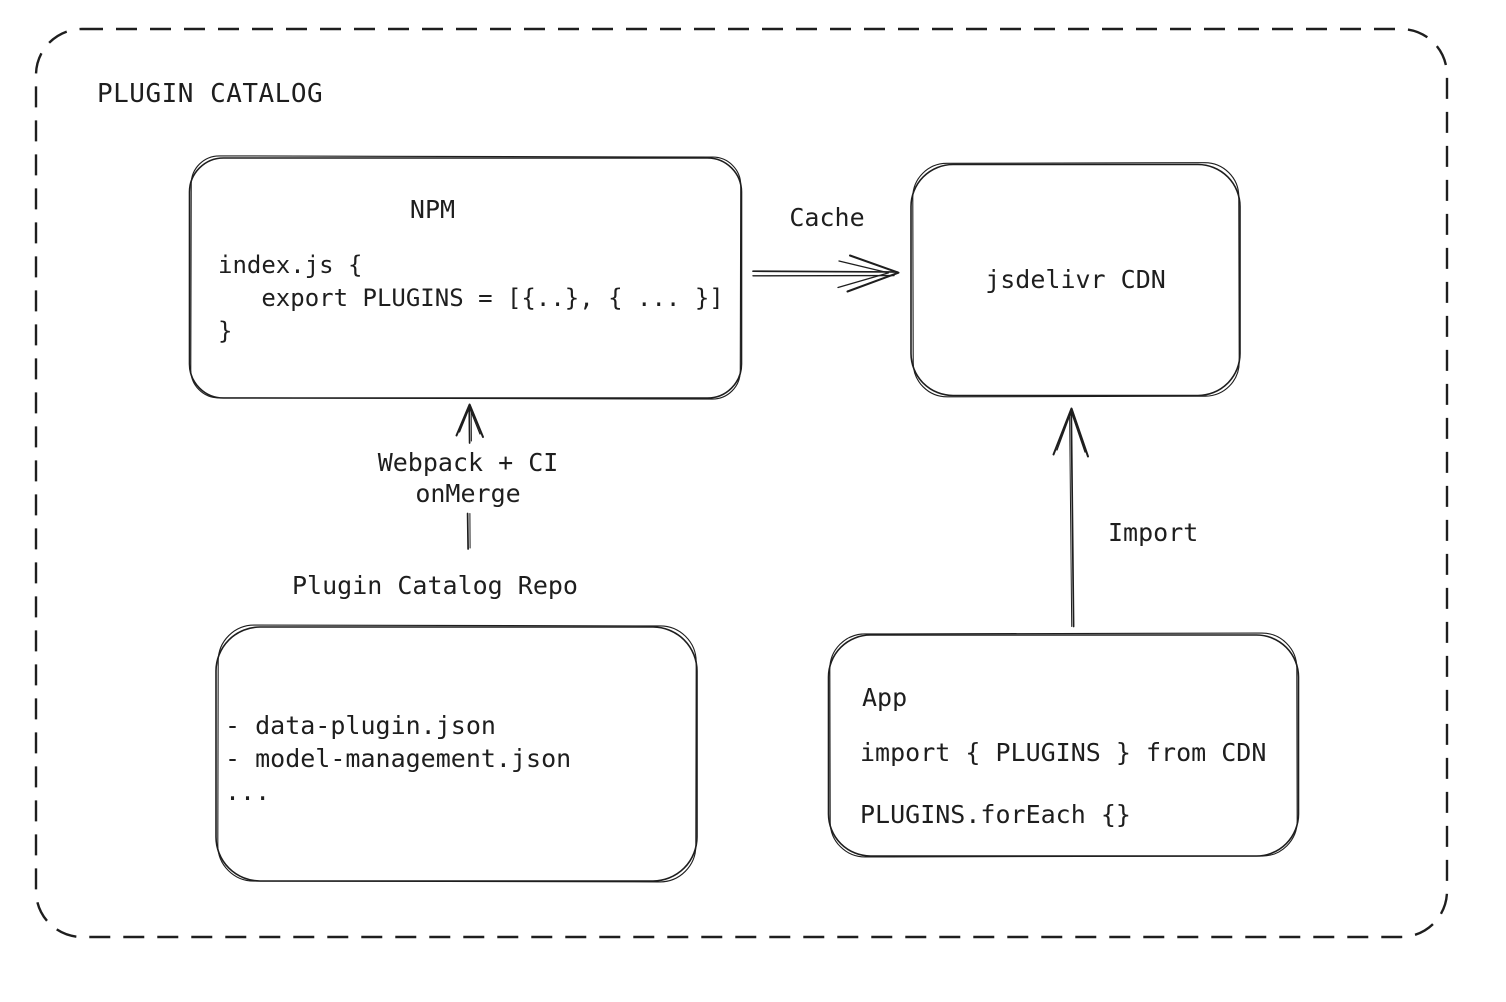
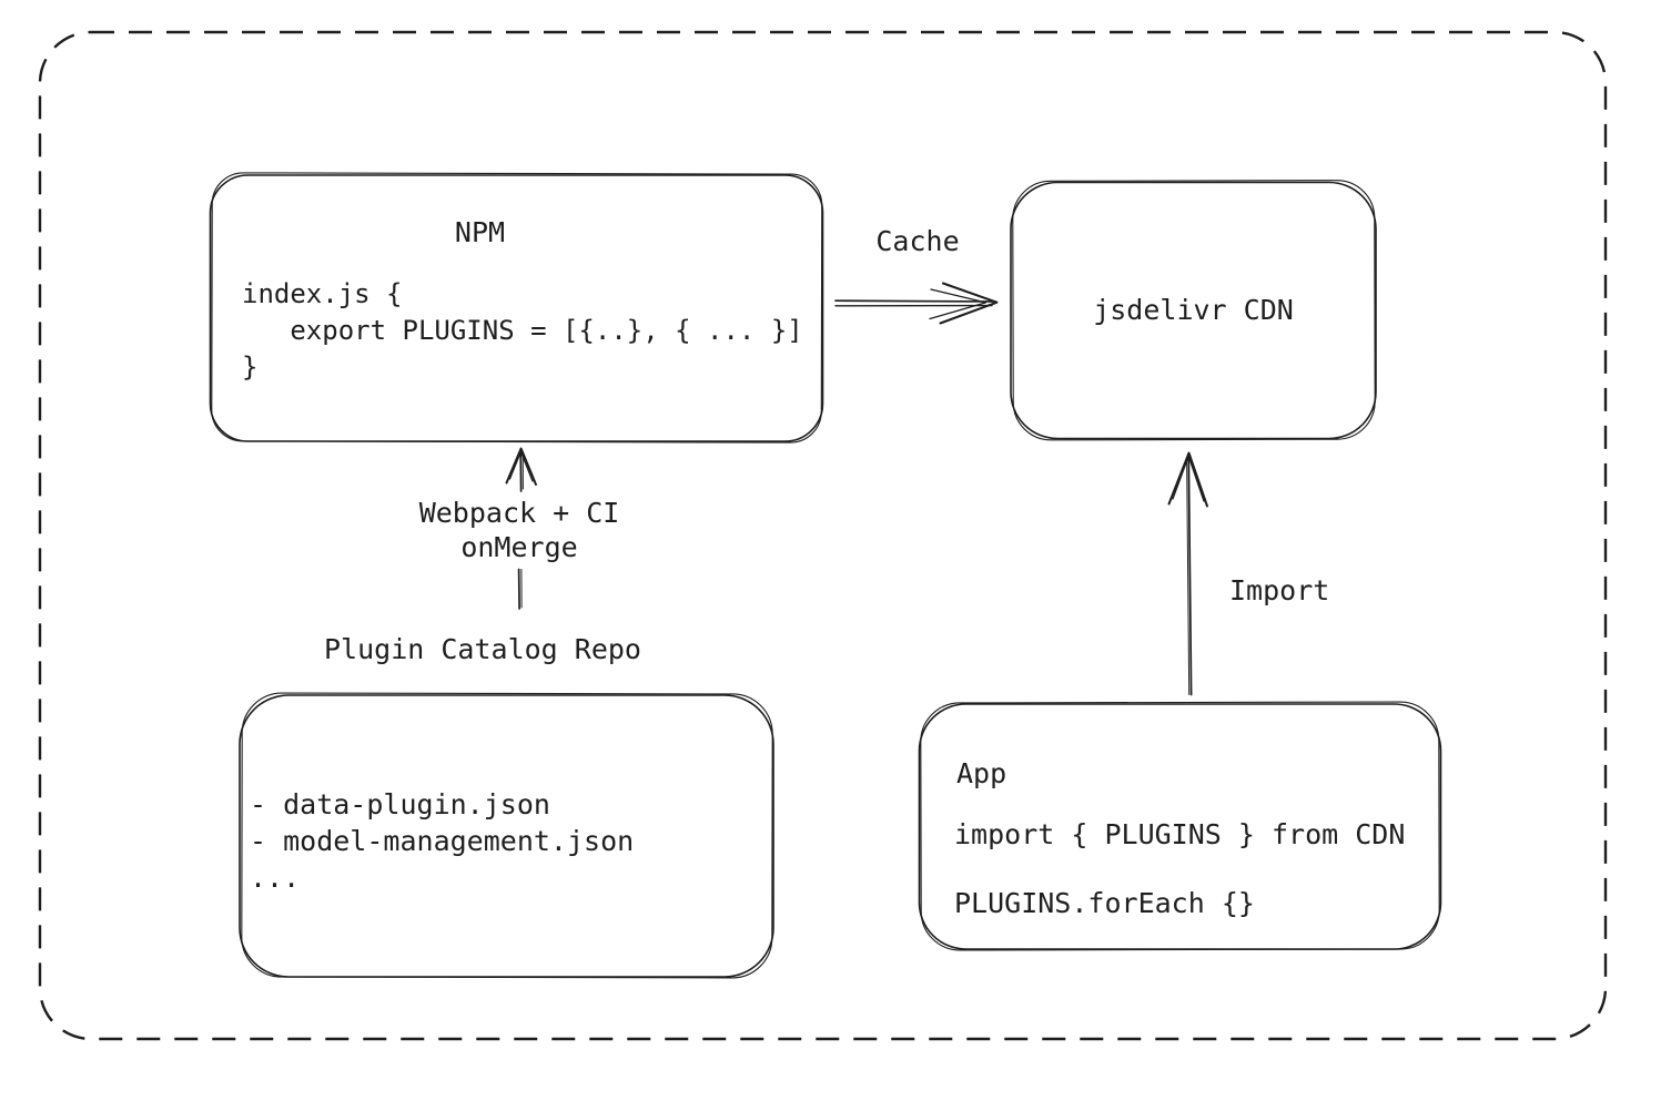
- PLUGIN CATALOG
  NPM
  index.js {
  export PLUGINS = [{..}, { ... }]
  }
  Cache
  jsdelivr CDN
  Webpack + CI
  onMerge
  Plugin Catalog Repo
  - data-plugin.json
  - model-management.json
  ...
  Import
  App
  import { PLUGINS } from CDN
  PLUGINS.forEach {}
